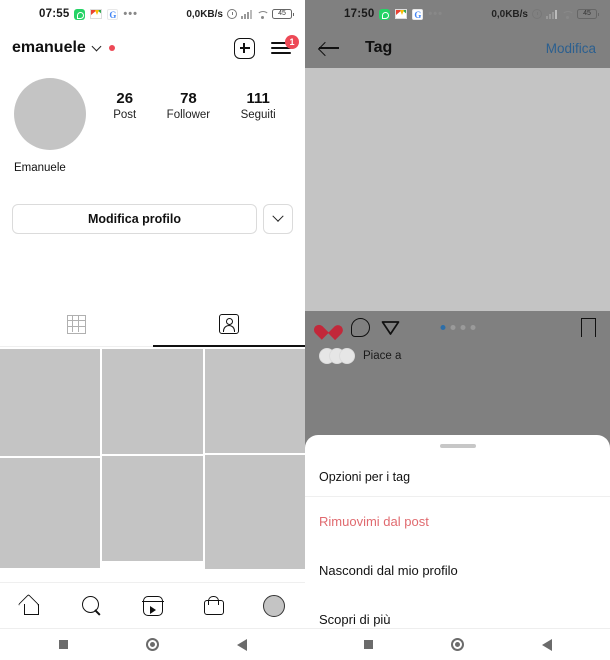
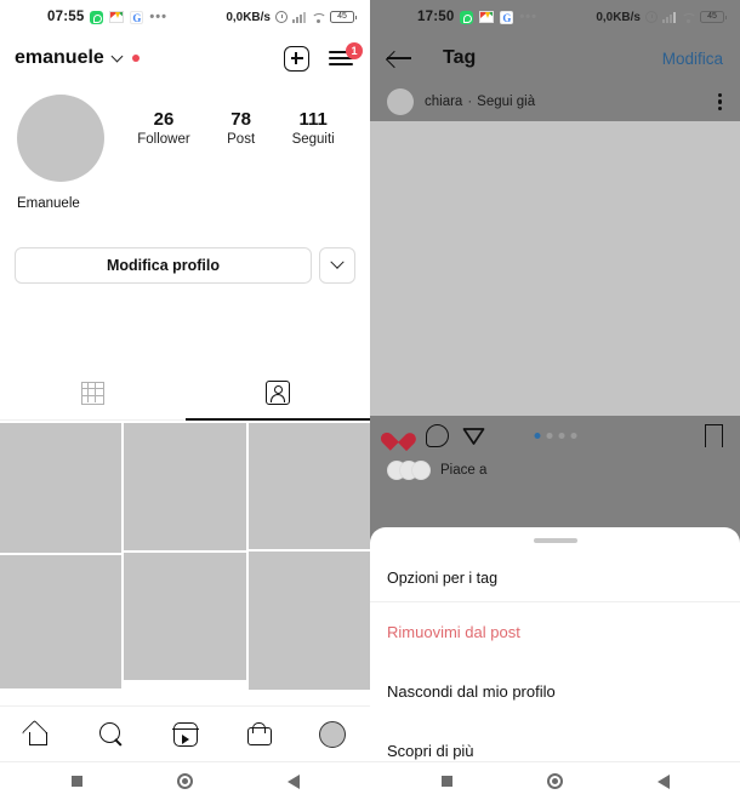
  07:55
  G
  •••
  0,0KB/s
  emanuele
  1
  26
- Post
+ Follower
  78
- Follower
+ Post
  111
  Seguiti
  Emanuele
  Modifica profilo
  17:50
  G
  0,0KB/s
  Tag
  Modifica
+ chiara
+ ·
+ Segui già
  Piace a
  Opzioni per i tag
  Rimuovimi dal post
  Nascondi dal mio profilo
  Scopri di più
